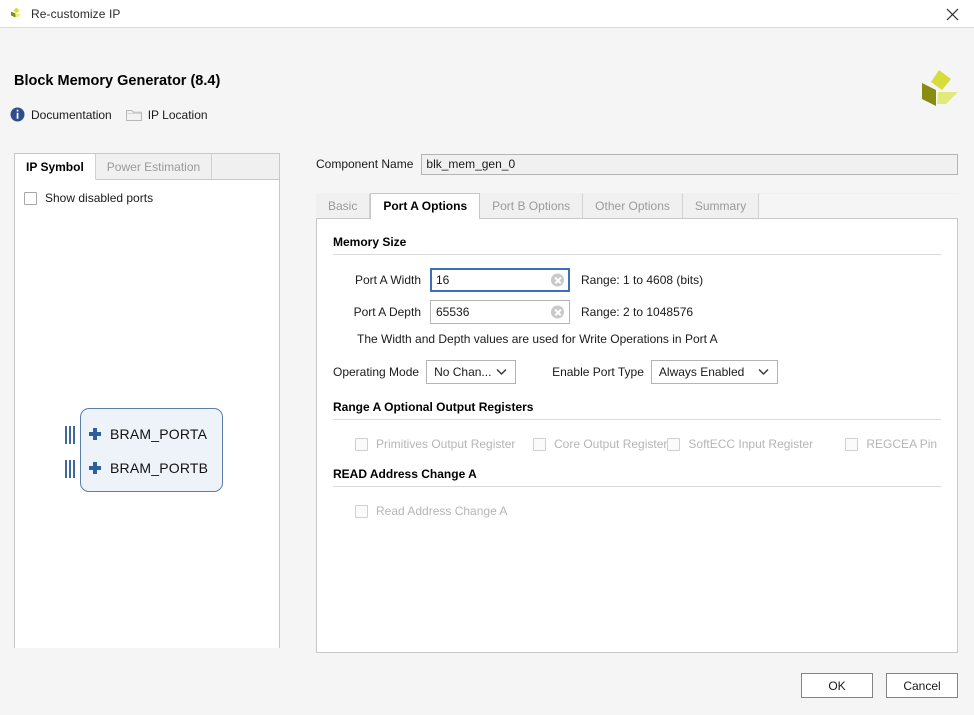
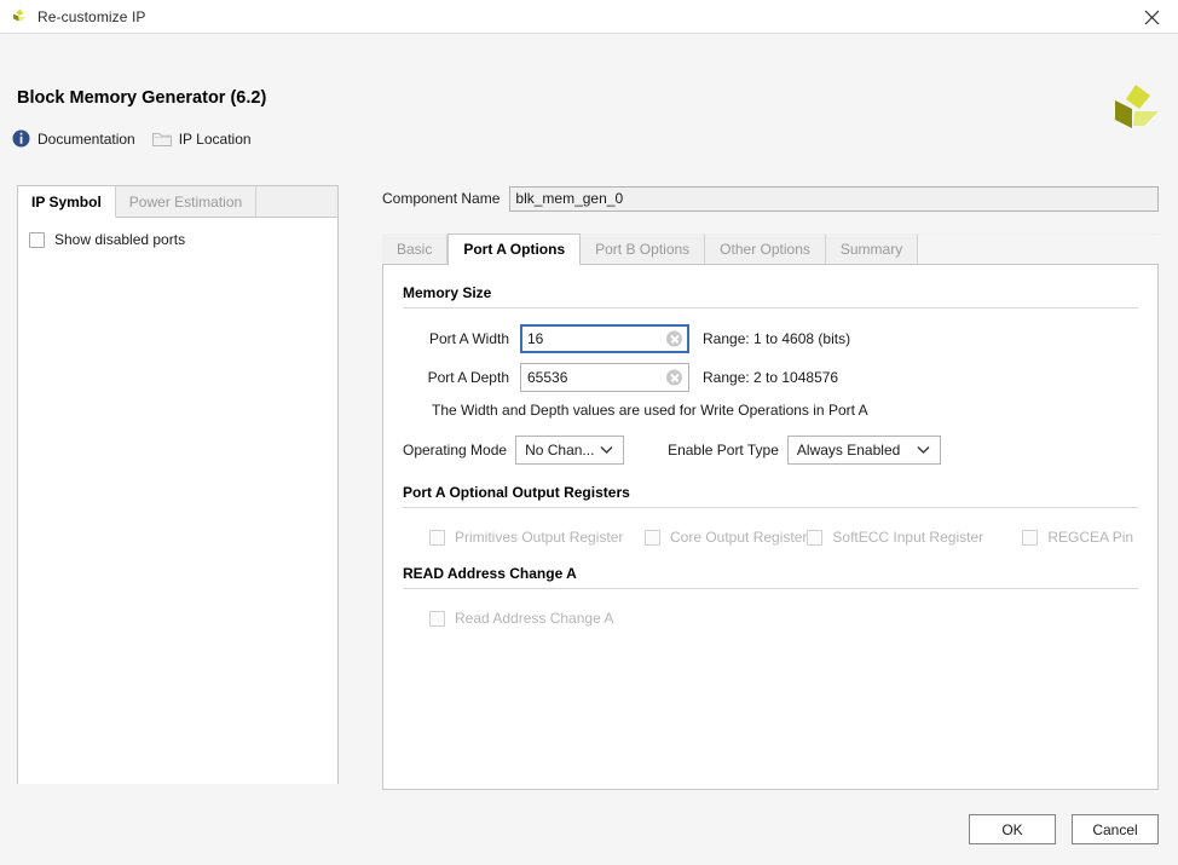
  Re-customize IP
- Block Memory Generator (8.4)
+ Block Memory Generator (6.2)
  Documentation
  IP Location
  IP Symbol
  Power Estimation
  Show disabled ports
- BRAM_PORTA
- BRAM_PORTB
  Component Name
  blk_mem_gen_0
  Basic
  Port A Options
  Port B Options
  Other Options
  Summary
  Memory Size
  Port A Width
  16
  Range: 1 to 4608 (bits)
  Port A Depth
  65536
  Range: 2 to 1048576
  The Width and Depth values are used for Write Operations in Port A
  Operating Mode
  No Chan...
  Enable Port Type
  Always Enabled
- Range A Optional Output Registers
+ Port A Optional Output Registers
  Primitives Output Register
  Core Output Register
  SoftECC Input Register
  REGCEA Pin
  READ Address Change A
  Read Address Change A
  OK
  Cancel
